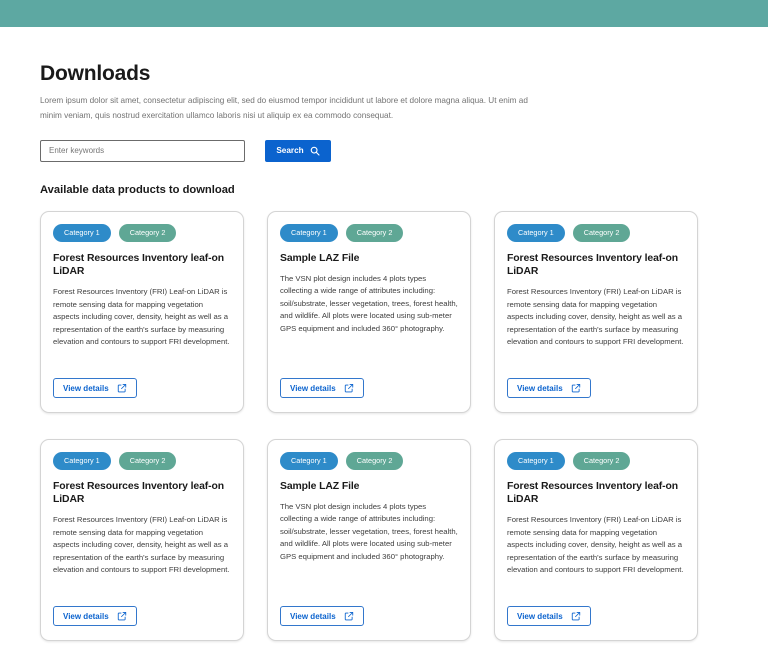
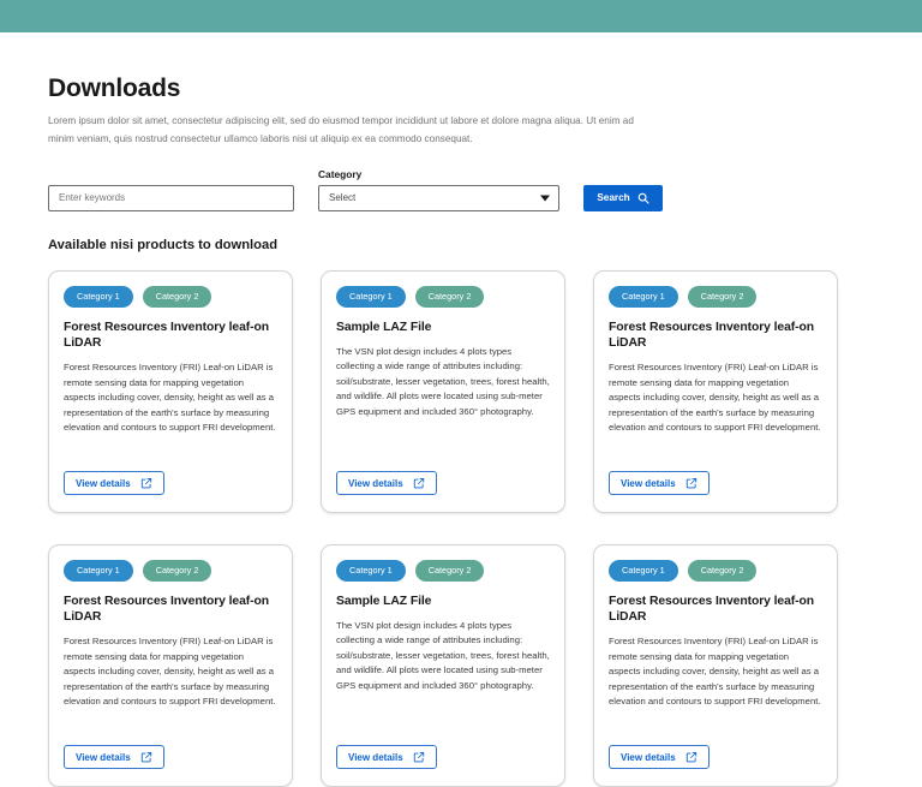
  Downloads
- Lorem ipsum dolor sit amet, consectetur adipiscing elit, sed do eiusmod tempor incididunt ut labore et dolore magna aliqua. Ut enim ad minim veniam, quis nostrud exercitation ullamco laboris nisi ut aliquip ex ea commodo consequat.
+ Lorem ipsum dolor sit amet, consectetur adipiscing elit, sed do eiusmod tempor incididunt ut labore et dolore magna aliqua. Ut enim ad minim veniam, quis nostrud consectetur ullamco laboris nisi ut aliquip ex ea commodo consequat.
  Enter keywords
+ Category
+ Select
  Search
- Available data products to download
+ Available nisi products to download
  Category 1
  Category 2
  Forest Resources Inventory leaf-on LiDAR
  Forest Resources Inventory (FRI) Leaf-on LiDAR is remote sensing data for mapping vegetation aspects including cover, density, height as well as a representation of the earth's surface by measuring elevation and contours to support FRI development.
  View details
  Category 1
  Category 2
  Sample LAZ File
  The VSN plot design includes 4 plots types collecting a wide range of attributes including: soil/substrate, lesser vegetation, trees, forest health, and wildlife. All plots were located using sub-meter GPS equipment and included 360° photography.
  View details
  Category 1
  Category 2
  Forest Resources Inventory leaf-on LiDAR
  Forest Resources Inventory (FRI) Leaf-on LiDAR is remote sensing data for mapping vegetation aspects including cover, density, height as well as a representation of the earth's surface by measuring elevation and contours to support FRI development.
  View details
  Category 1
  Category 2
  Forest Resources Inventory leaf-on LiDAR
  Forest Resources Inventory (FRI) Leaf-on LiDAR is remote sensing data for mapping vegetation aspects including cover, density, height as well as a representation of the earth's surface by measuring elevation and contours to support FRI development.
  View details
  Category 1
  Category 2
  Sample LAZ File
  The VSN plot design includes 4 plots types collecting a wide range of attributes including: soil/substrate, lesser vegetation, trees, forest health, and wildlife. All plots were located using sub-meter GPS equipment and included 360° photography.
  View details
  Category 1
  Category 2
  Forest Resources Inventory leaf-on LiDAR
  Forest Resources Inventory (FRI) Leaf-on LiDAR is remote sensing data for mapping vegetation aspects including cover, density, height as well as a representation of the earth's surface by measuring elevation and contours to support FRI development.
  View details
